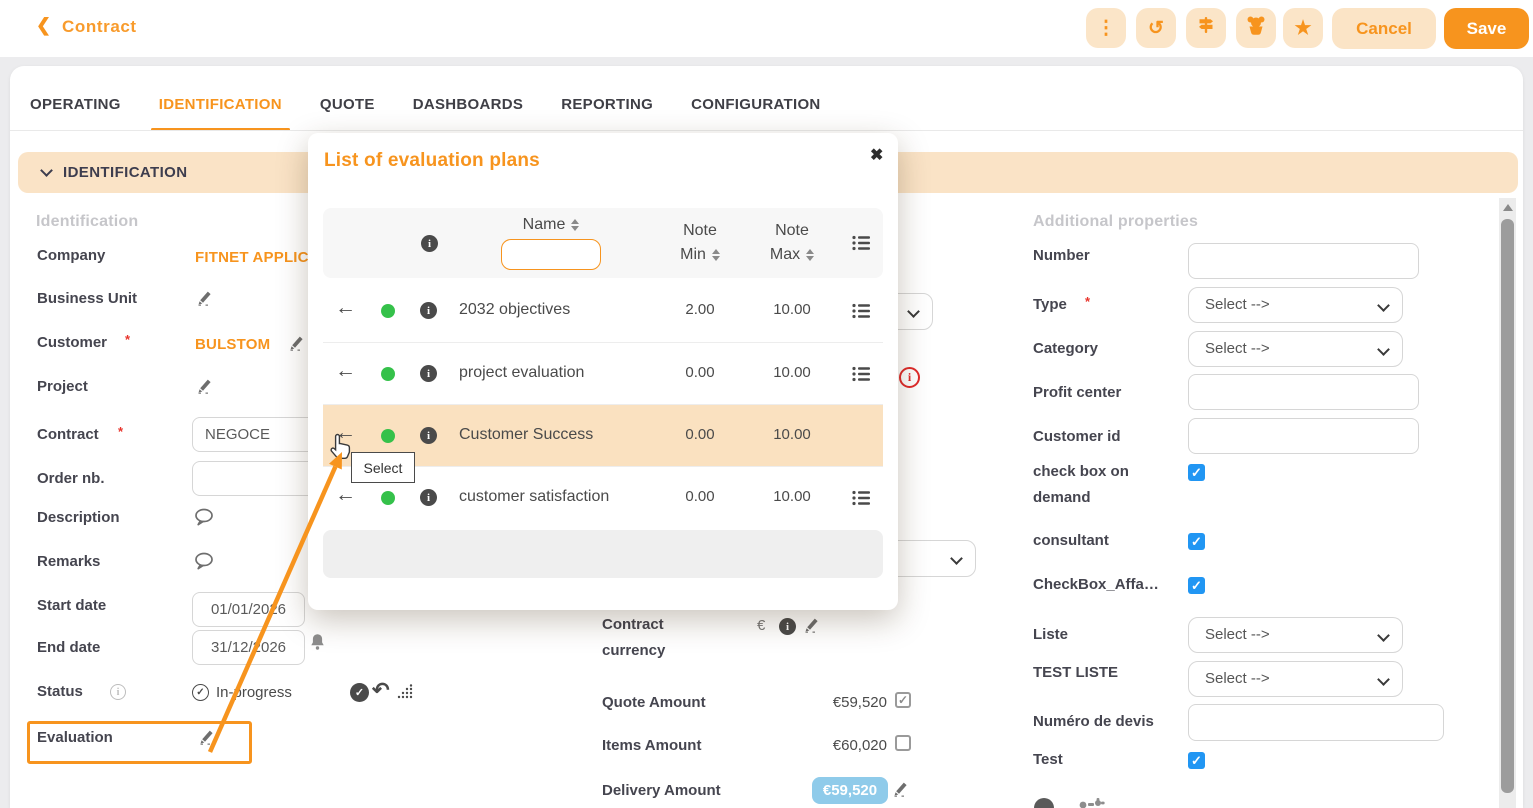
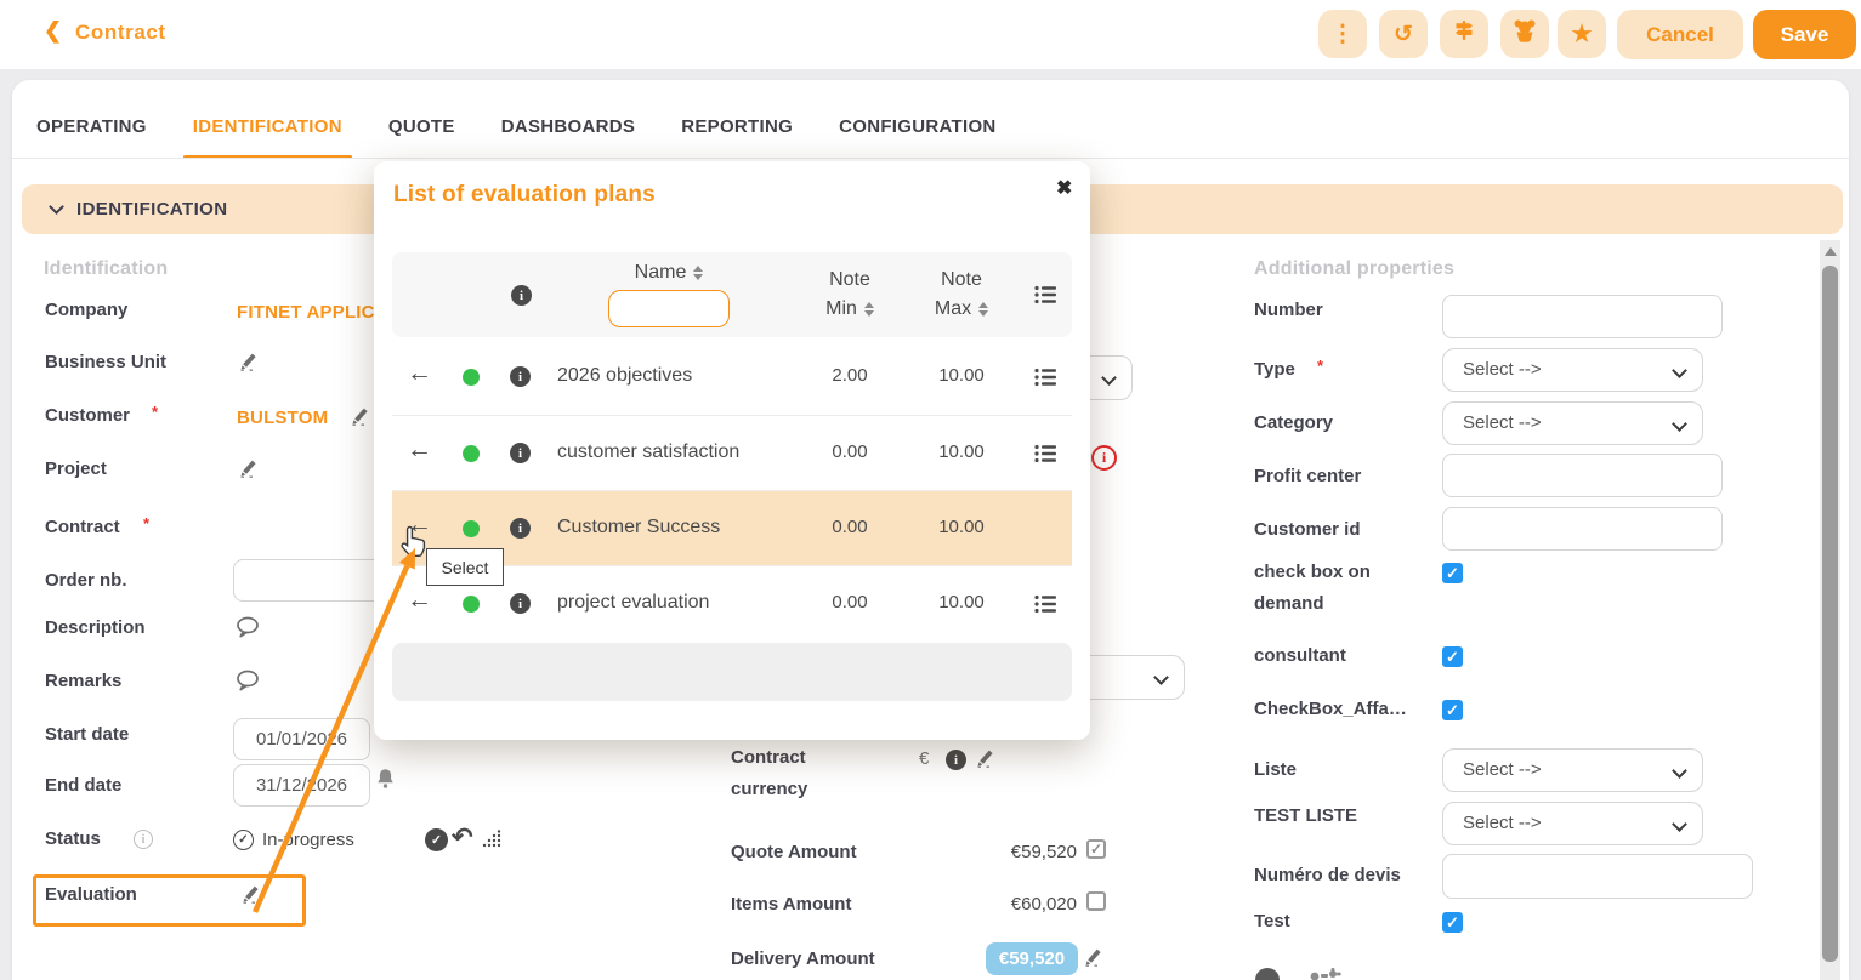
  ❮
  Contract
  ⋮
  ↺
  ★
  Cancel
  Save
  OPERATING
  IDENTIFICATION
  QUOTE
  DASHBOARDS
  REPORTING
  CONFIGURATION
  IDENTIFICATION
  Identification
  Company
  FITNET APPLIC
  Business Unit
  Customer
  *
  BULSTOM
  Project
  Contract
  *
- NEGOCE
  Order nb.
  Description
  Remarks
  Start date
  01/01/206
  End date
  31/12/026
  Status
  i
  ✓
  In-rogress
  ✓
  ↶
  Evaluation
  i
  Contract
  currency
  €
  i
  Quote Amount
  €59,520
  ✓
  Items Amount
  €60,020
  Delivery Amount
  €59,520
  Additional properties
  Number
  Type
  *
  Select -->
  Category
  Select -->
  Profit center
  Customer id
  check box on
  demand
  ✓
  consultant
  ✓
  CheckBox_Affa…
  ✓
  Liste
  Select -->
  TEST LISTE
  Select -->
  Numéro de devis
  Test
  ✓
  List of evaluation plans
  ✖
  i
  Name
  Note
  Min
  Note
  Max
  ←
  i
- 2032 objectives
+ 2026 objectives
  2.00
  10.00
  ←
  i
- project evaluation
+ customer satisfaction
  0.00
  10.00
  ←
  i
  Customer Success
  0.00
  10.00
  ←
  i
- customer satisfaction
+ project evaluation
  0.00
  10.00
  Select
